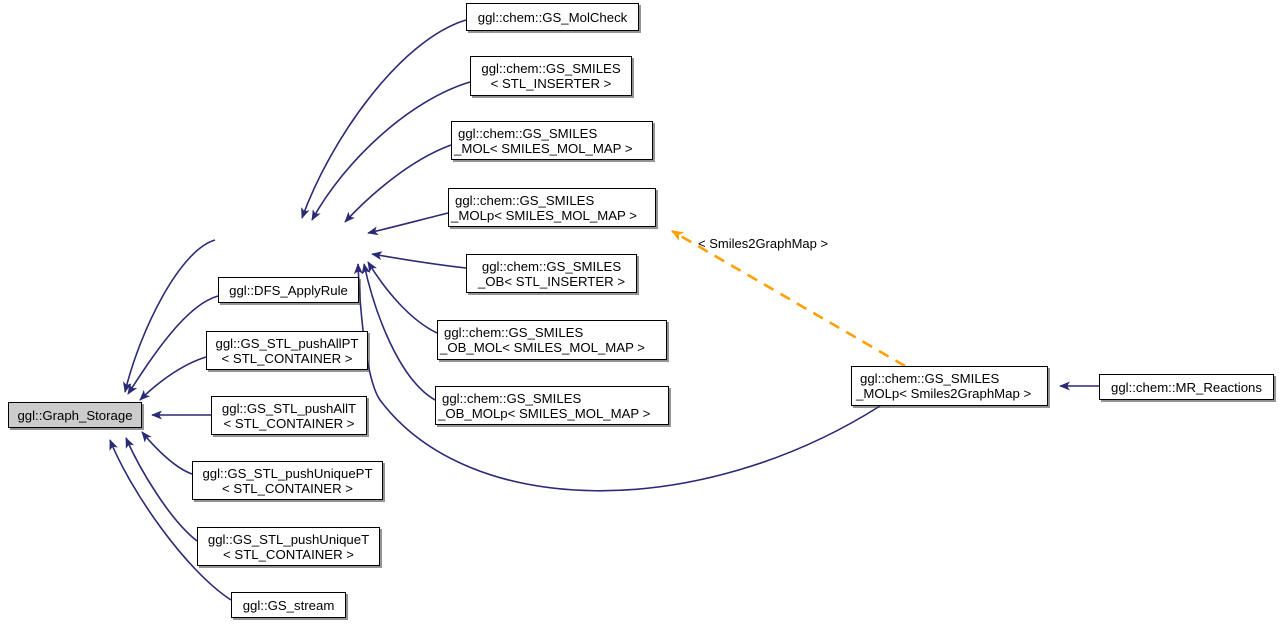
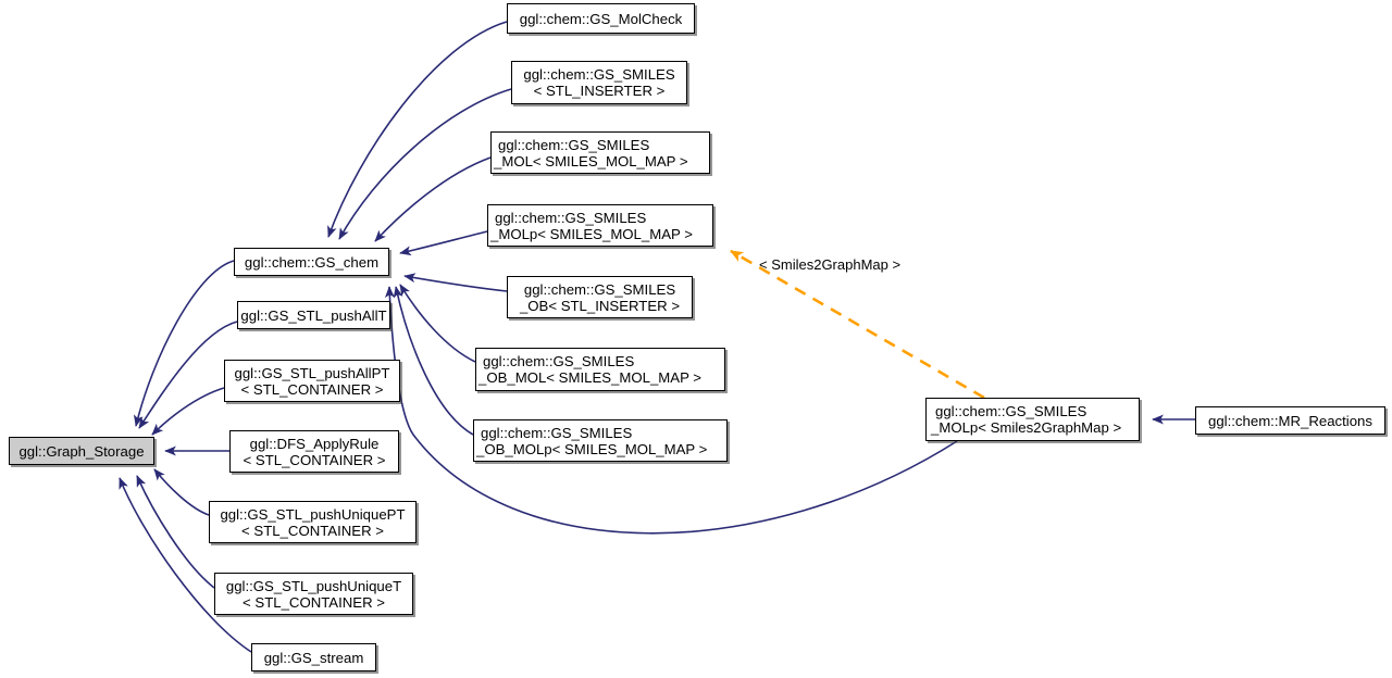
  < Smiles2GraphMap >
  ggl::Graph_Storage
+ ggl::chem::GS_chem
- ggl::DFS_ApplyRule
+ ggl::GS_STL_pushAllT
  ggl::GS_STL_pushAllPT
  < STL_CONTAINER >
- ggl::GS_STL_pushAllT
+ ggl::DFS_ApplyRule
  < STL_CONTAINER >
  ggl::GS_STL_pushUniquePT
  < STL_CONTAINER >
  ggl::GS_STL_pushUniqueT
  < STL_CONTAINER >
  ggl::GS_stream
  ggl::chem::GS_MolCheck
  ggl::chem::GS_SMILES
  < STL_INSERTER >
  ggl::chem::GS_SMILES
  _MOL< SMILES_MOL_MAP >
  ggl::chem::GS_SMILES
  _MOLp< SMILES_MOL_MAP >
  ggl::chem::GS_SMILES
  _OB< STL_INSERTER >
  ggl::chem::GS_SMILES
  _OB_MOL< SMILES_MOL_MAP >
  ggl::chem::GS_SMILES
  _OB_MOLp< SMILES_MOL_MAP >
  ggl::chem::GS_SMILES
  _MOLp< Smiles2GraphMap >
  ggl::chem::MR_Reactions
